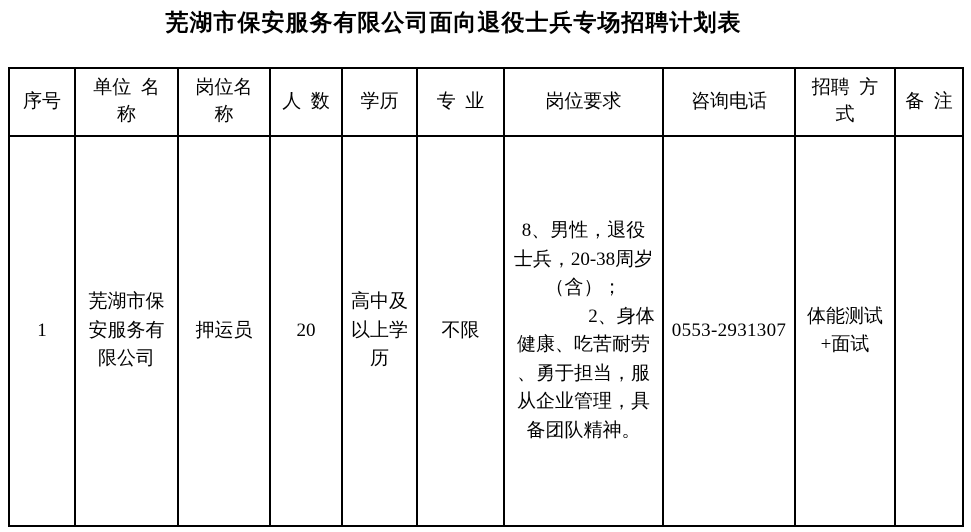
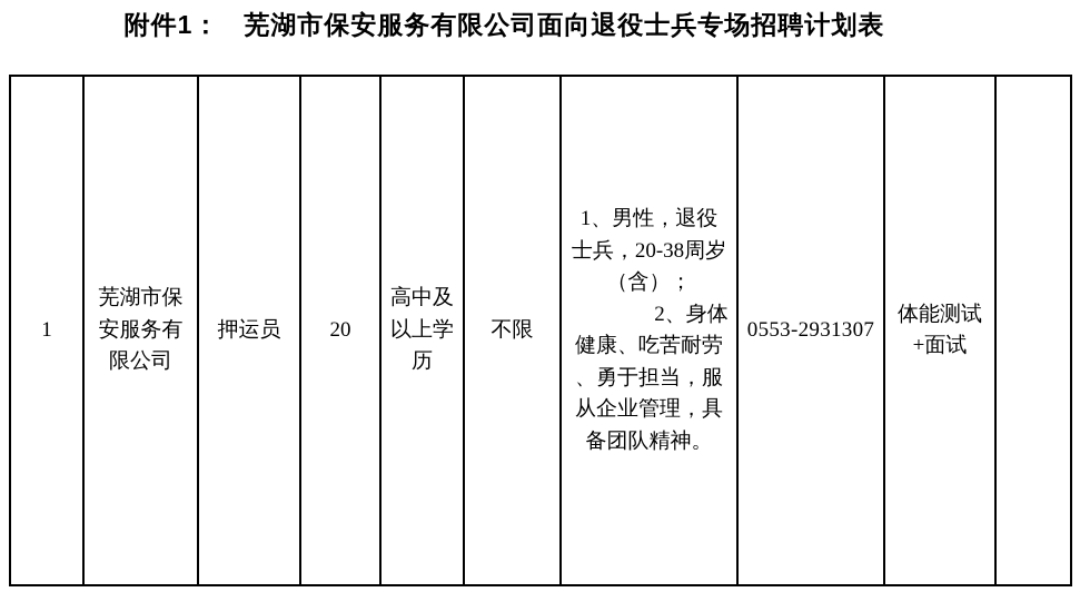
+ 附件1：
  芜湖市保安服务有限公司面向退役士兵专场招聘计划表
- 序号	单位 名 称	岗位名 称	人 数	学历	专 业	岗位要求	咨询电话	招聘 方 式	备 注
- 1	芜湖市保 安服务有 限公司	押运员	20	高中及 以上学 历	不限	8、男性，退役 士兵，20-38周岁 （含）； 2、身体 健康、吃苦耐劳 、勇于担当，服 从企业管理，具 备团队精神。	0553-2931307	体能测试 +面试
+ 1	芜湖市保 安服务有 限公司	押运员	20	高中及 以上学 历	不限	1、男性，退役 士兵，20-38周岁 （含）； 2、身体 健康、吃苦耐劳 、勇于担当，服 从企业管理，具 备团队精神。	0553-2931307	体能测试 +面试
